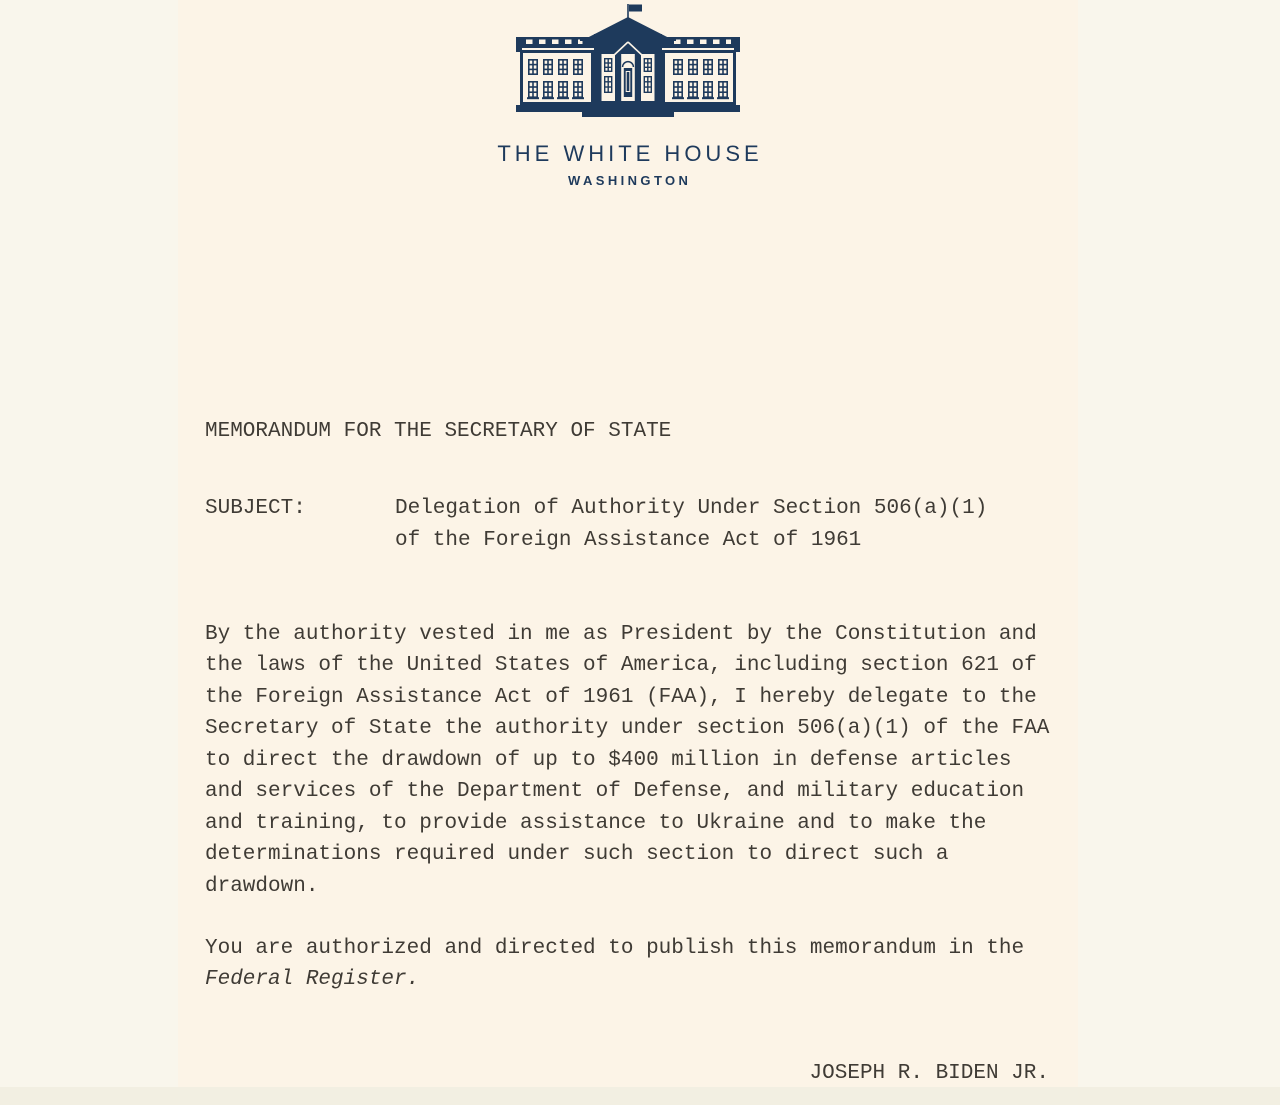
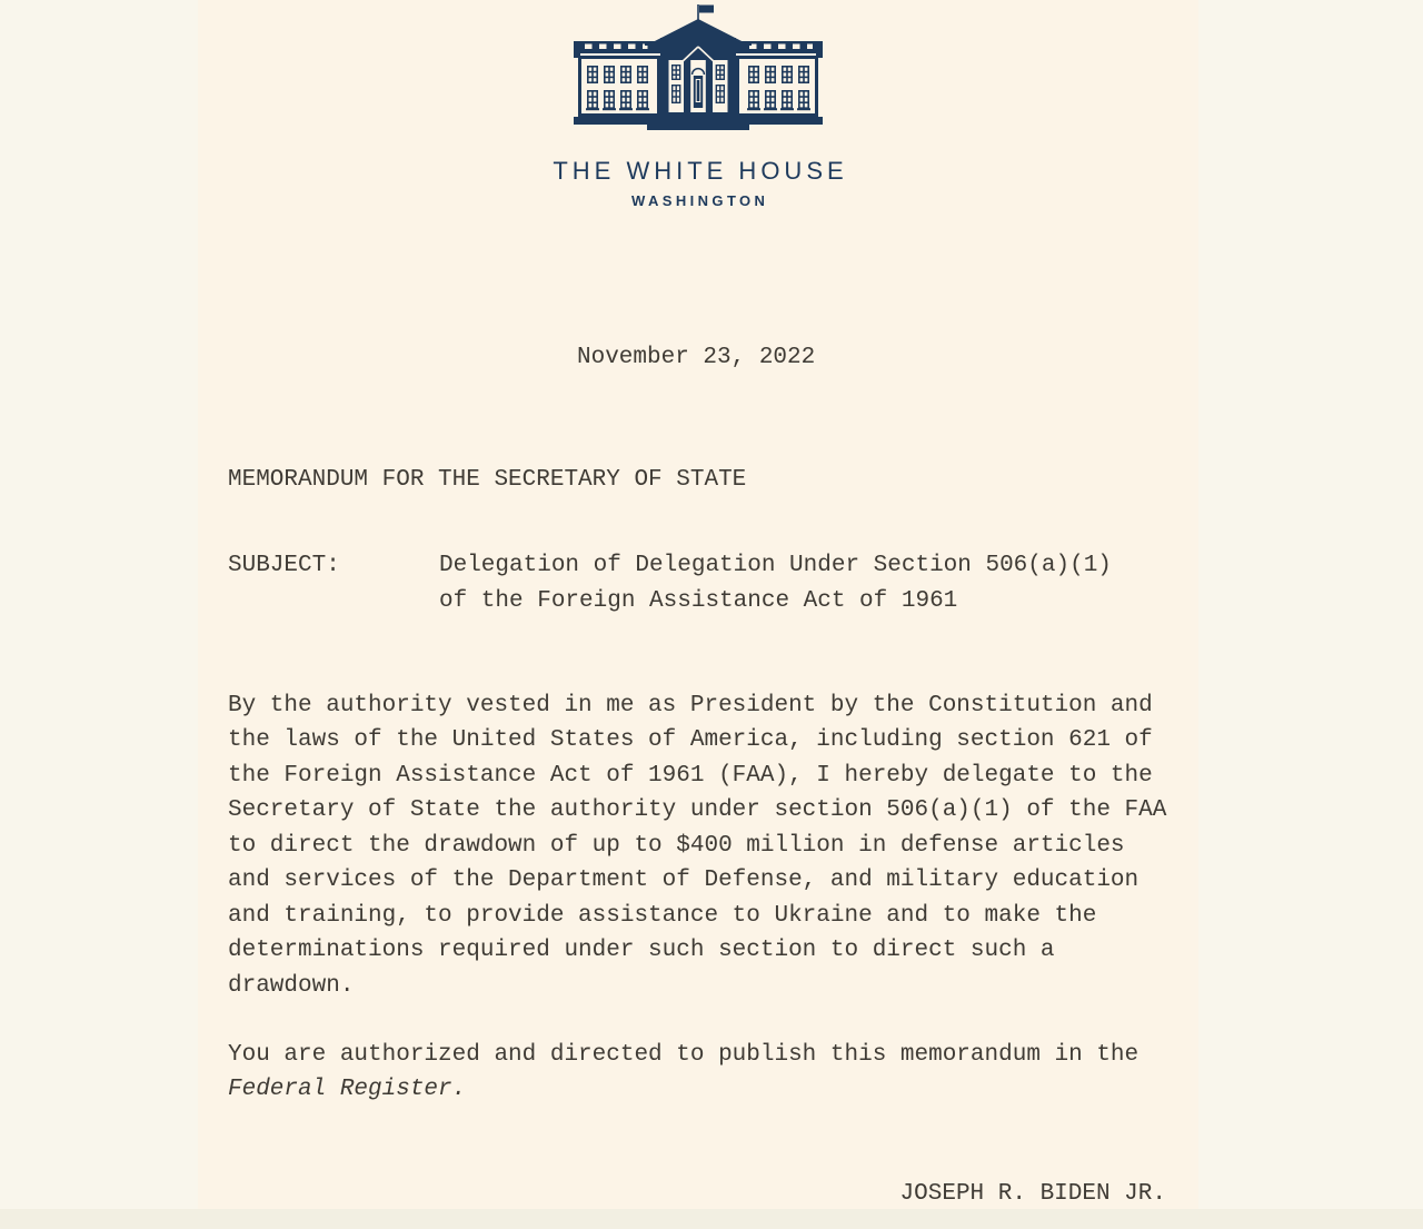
  THE WHITE HOUSE
  WASHINGTON
+ November 23, 2022
  MEMORANDUM FOR THE SECRETARY OF STATE
  SUBJECT:
- Delegation of Authority Under Section 506(a)(1) of the Foreign Assistance Act of 1961
+ Delegation of Delegation Under Section 506(a)(1) of the Foreign Assistance Act of 1961
  By the authority vested in me as President by the Constitution and
  the laws of the United States of America, including section 621 of
  the Foreign Assistance Act of 1961 (FAA), I hereby delegate to the
  Secretary of State the authority under section 506(a)(1) of the FAA
  to direct the drawdown of up to $400 million in defense articles
  and services of the Department of Defense, and military education
  and training, to provide assistance to Ukraine and to make the
  determinations required under such section to direct such a
  drawdown.
  You are authorized and directed to publish this memorandum in the
  Federal Register.
  JOSEPH R. BIDEN JR.
